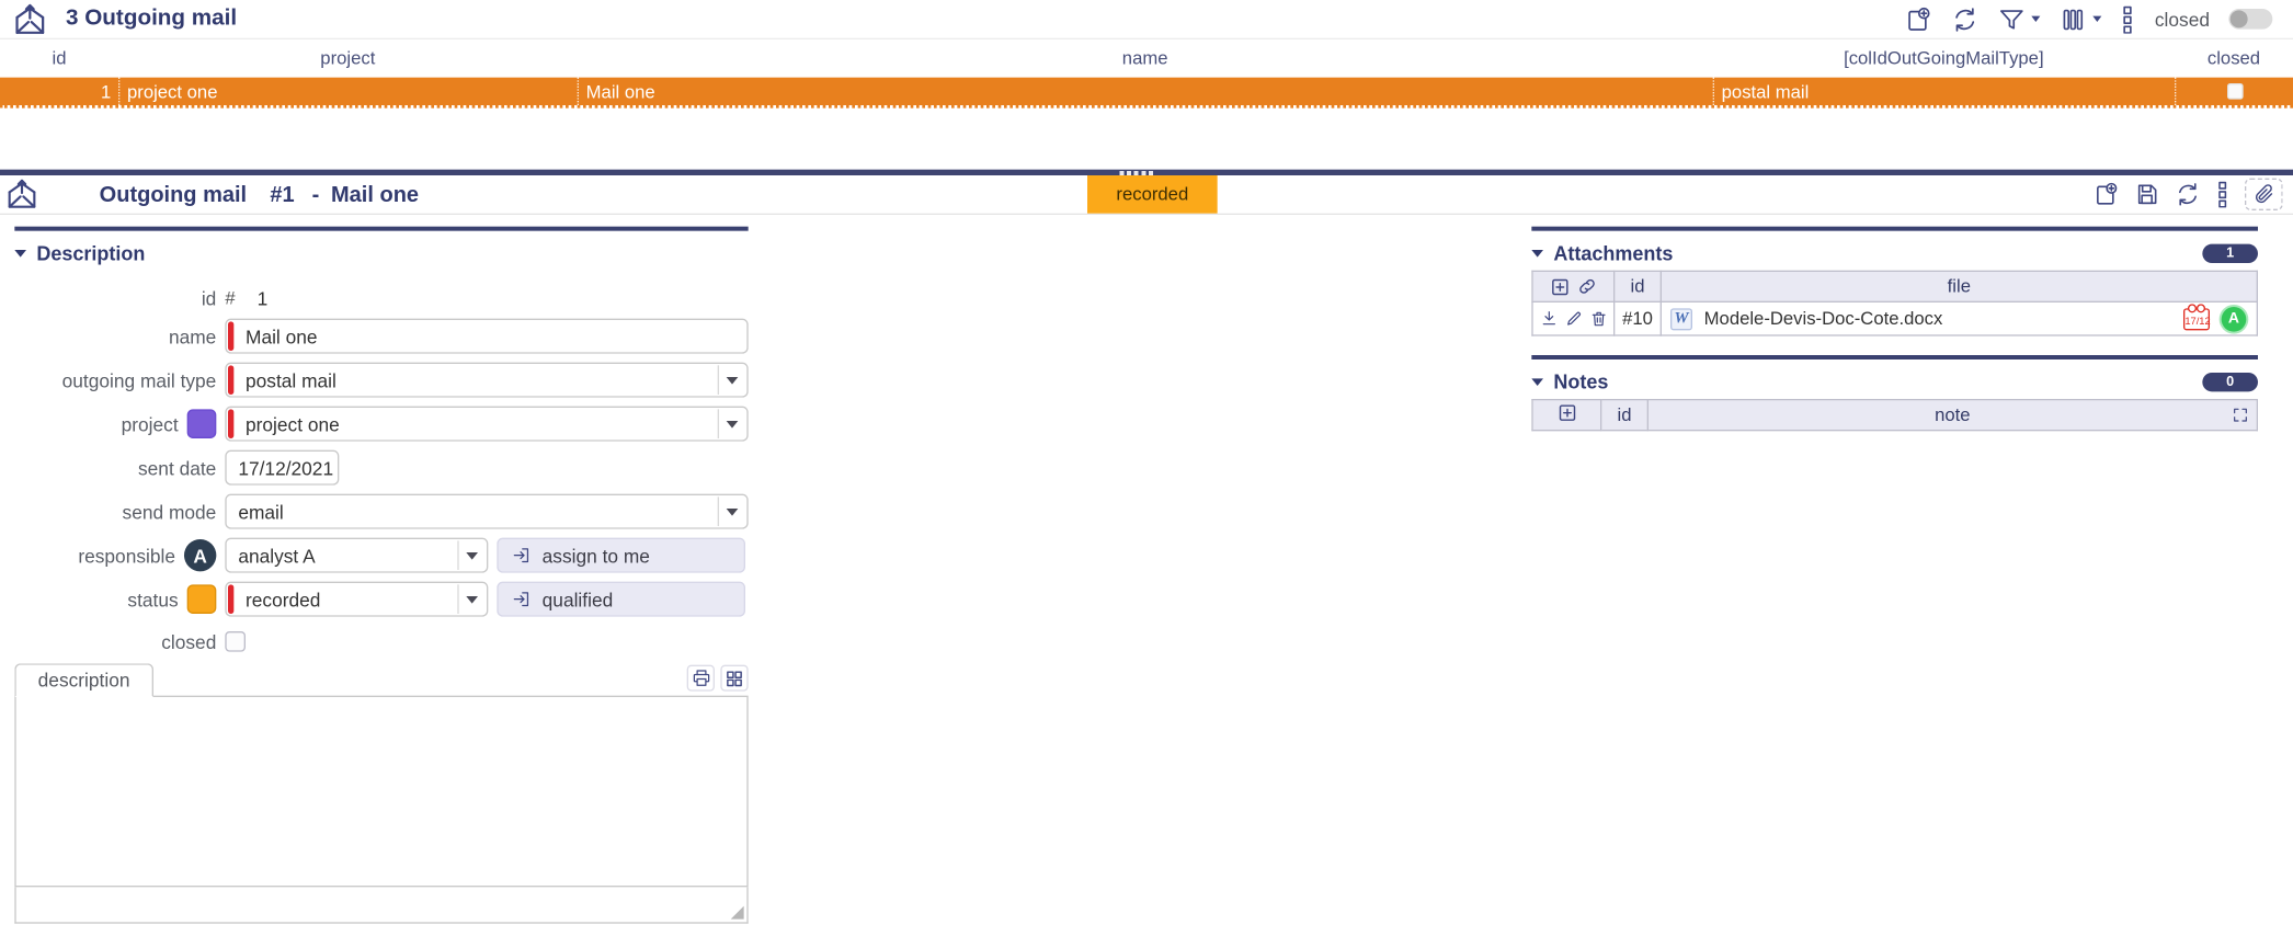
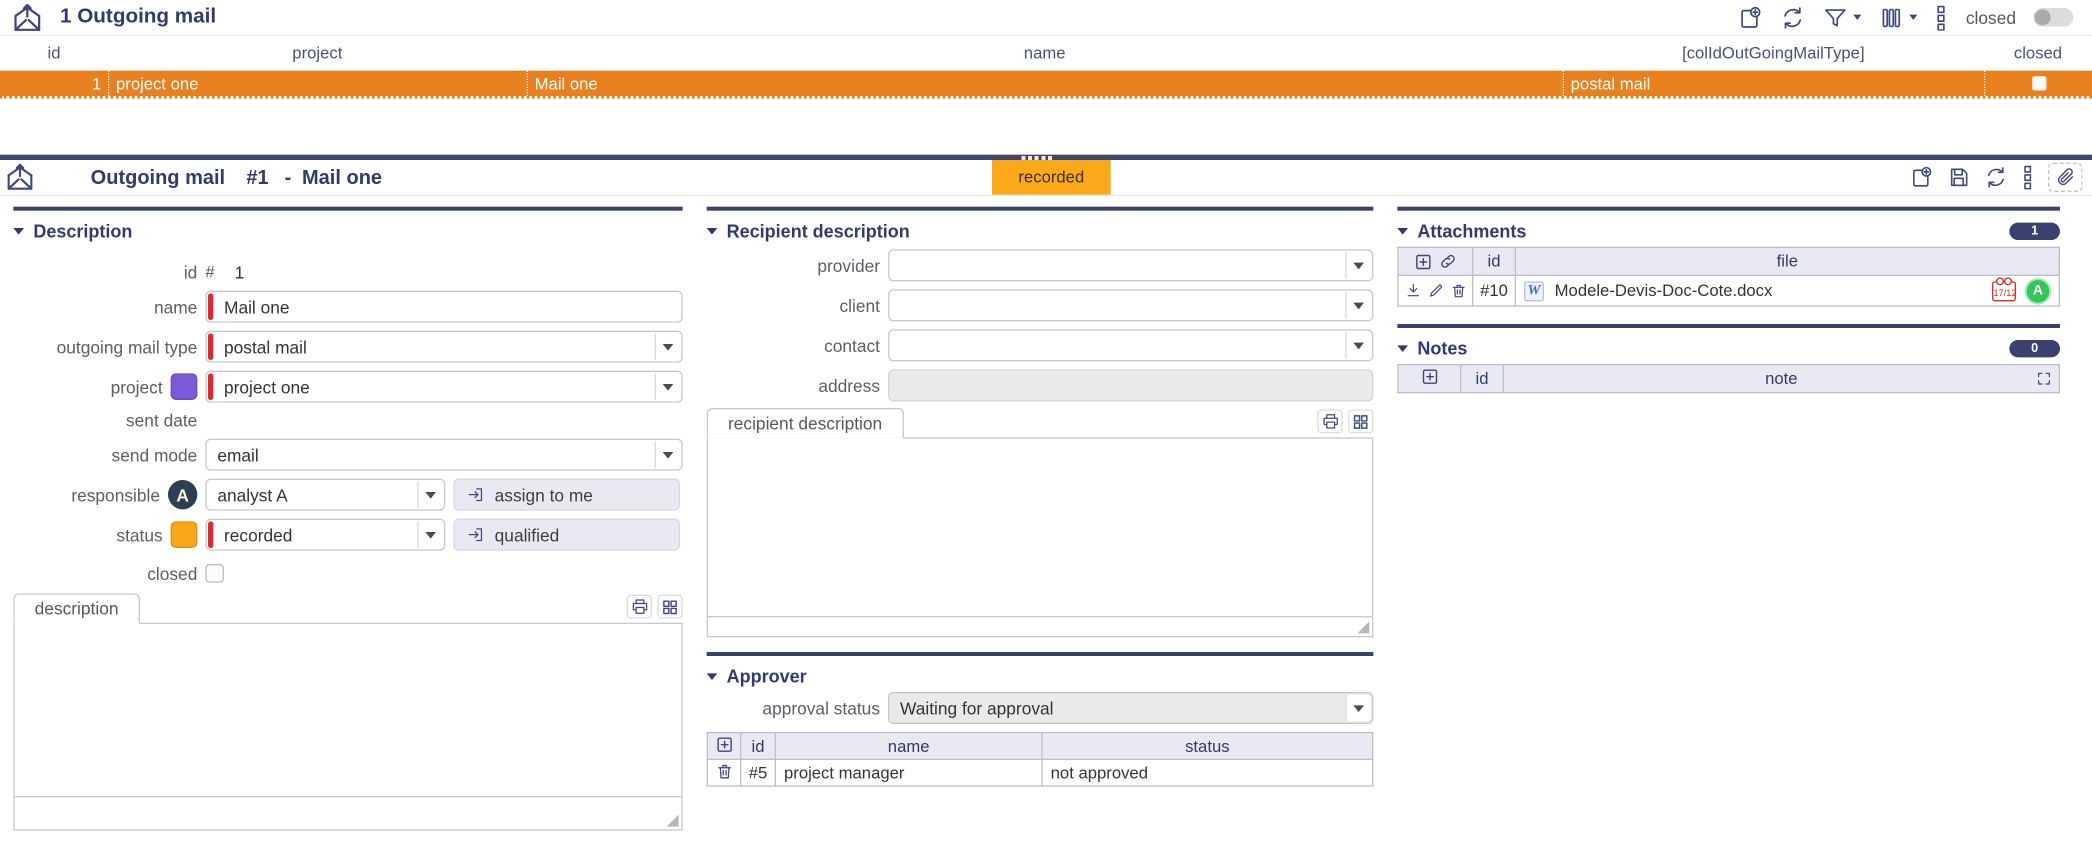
- 3 Outgoing mail
+ 1 Outgoing mail
  closed
  id
  project
  name
  [colIdOutGoingMailType]
  closed
  1
  project one
  Mail one
  postal mail
  Outgoing mail
  #1
  -
  Mail one
  recorded
  Description
  id
  #
  1
  name
  Mail one
  outgoing mail type
  postal mail
  project
  project one
  sent date
- 17/12/2021
  send mode
  email
  responsible
  A
  analyst A
  assign to me
  status
  recorded
  qualified
  closed
  description
+ Recipient description
+ provider
+ client
+ contact
+ address
+ recipient description
+ Approver
+ approval status
+ Waiting for approval
+ 	id	name	status
+ 	#5	project manager	not approved
  Attachments
  1
  	id	file
  	#10	W Modele-Devis-Doc-Cote.docx 17/12 A
  Notes
  0
  	id	note
